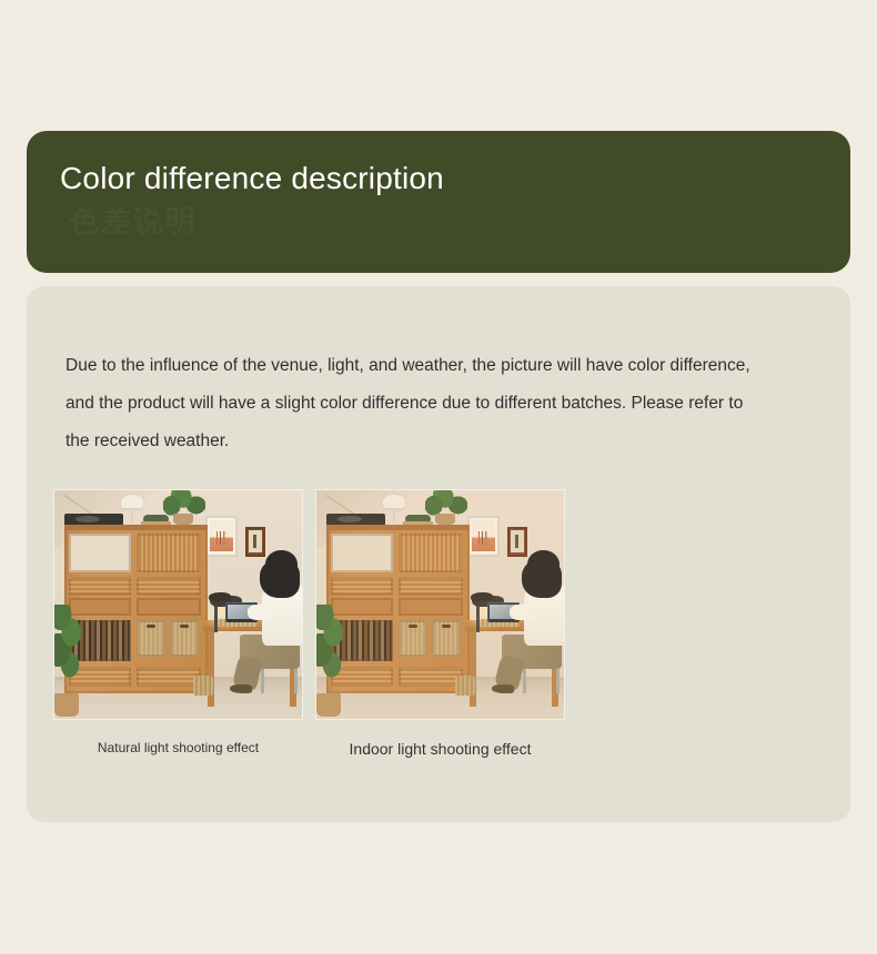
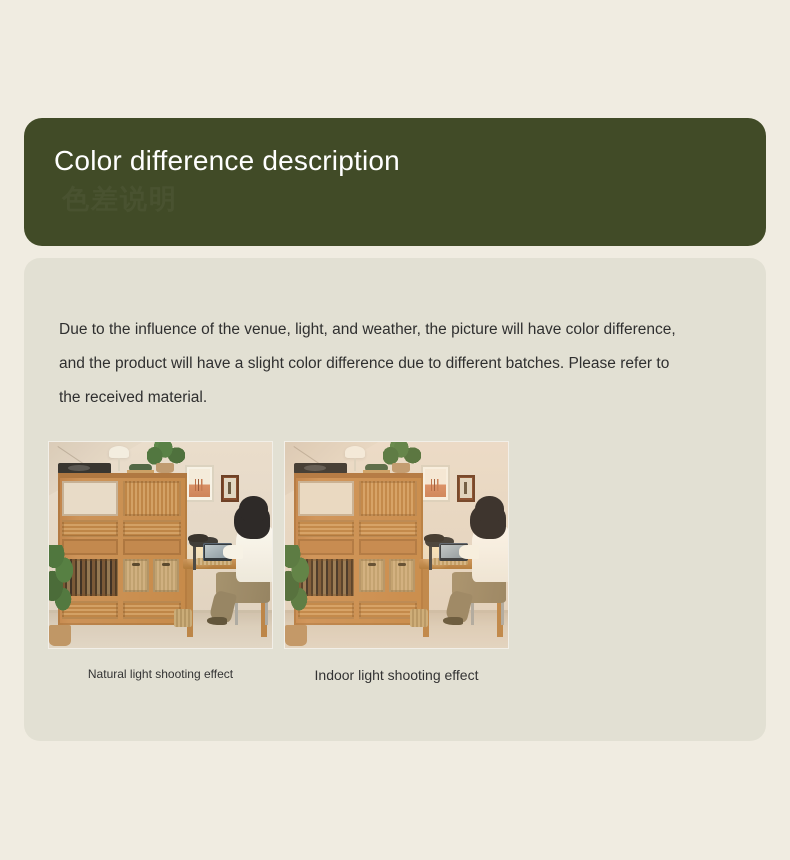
  Color difference description
- Due to the influence of the venue, light, and weather, the picture will have color difference, and the product will have a slight color difference due to different batches. Please refer to the received weather.
+ Due to the influence of the venue, light, and weather, the picture will have color difference, and the product will have a slight color difference due to different batches. Please refer to the received material.
  Natural light shooting effect
  Indoor light shooting effect
